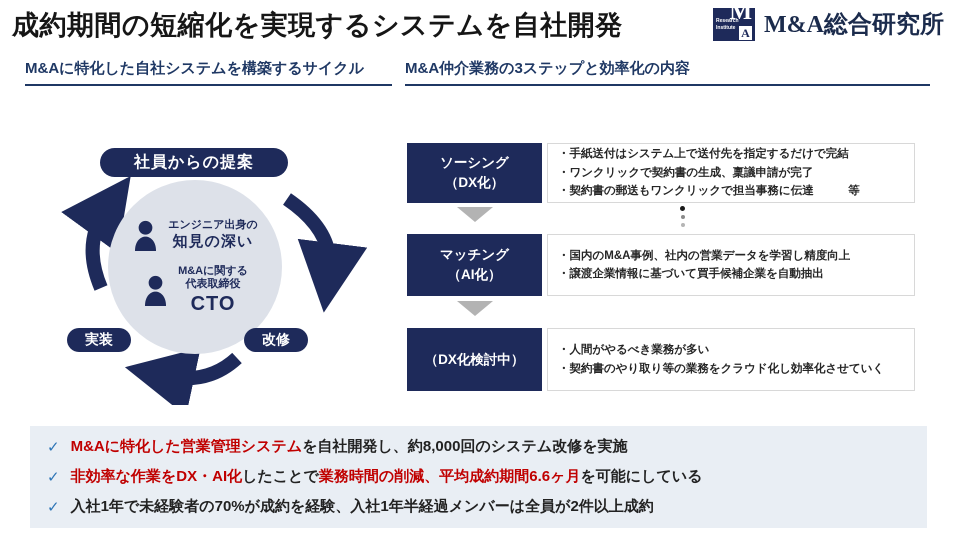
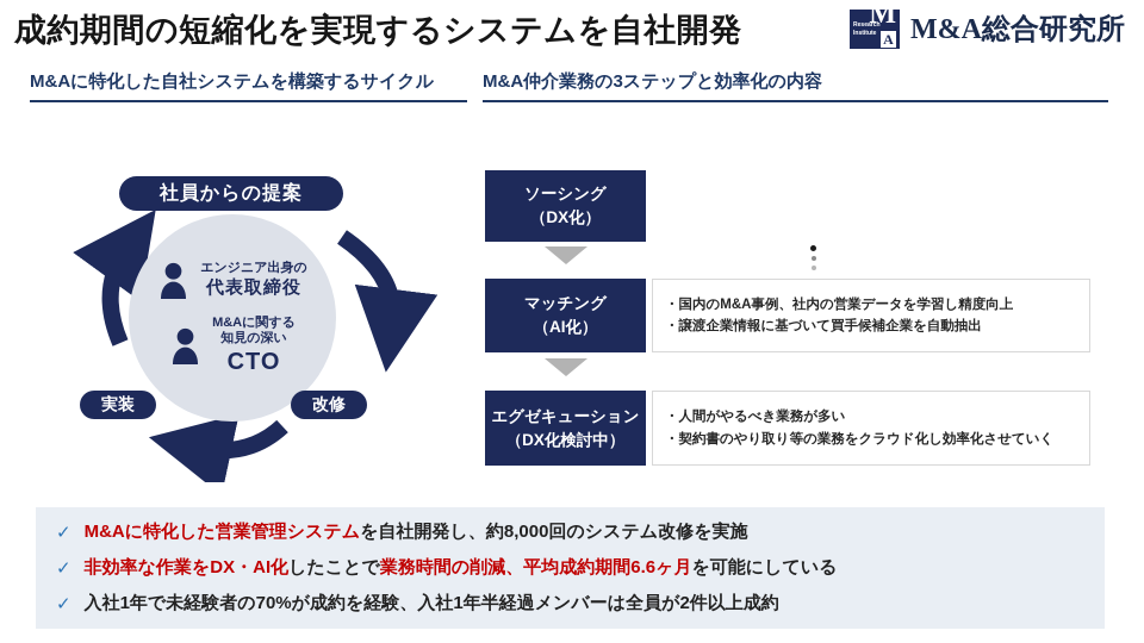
  成約期間の短縮化を実現するシステムを自社開発
  M
  A
  M&A総合研究所
  M&Aに特化した自社システムを構築するサイクル
  M&A仲介業務の3ステップと効率化の内容
  社員からの提案
  エンジニア出身の
- 知見の深い
+ 代表取締役
  M&Aに関する
- 代表取締役
+ 知見の深い
  CTO
  実装
  改修
  ソーシング
  （DX化）
- ・手紙送付はシステム上で送付先を指定するだけで完結
- ・ワンクリックで契約書の生成、稟議申請が完了
- ・契約書の郵送もワンクリックで担当事務に伝達 等
  マッチング
  （AI化）
  ・国内のM&A事例、社内の営業データを学習し精度向上
  ・譲渡企業情報に基づいて買手候補企業を自動抽出
+ エグゼキューション
  （DX化検討中）
  ・人間がやるべき業務が多い
  ・契約書のやり取り等の業務をクラウド化し効率化させていく
  ✓
  M&Aに特化した営業管理システム
  を自社開発し、約8,000回のシステム改修を実施
  ✓
  非効率な作業をDX・AI化
  したことで
  業務時間の削減、平均成約期間6.6ヶ月
  を可能にしている
  ✓
  入社1年で未経験者の70%が成約を経験、入社1年半経過メンバーは全員が2件以上成約
